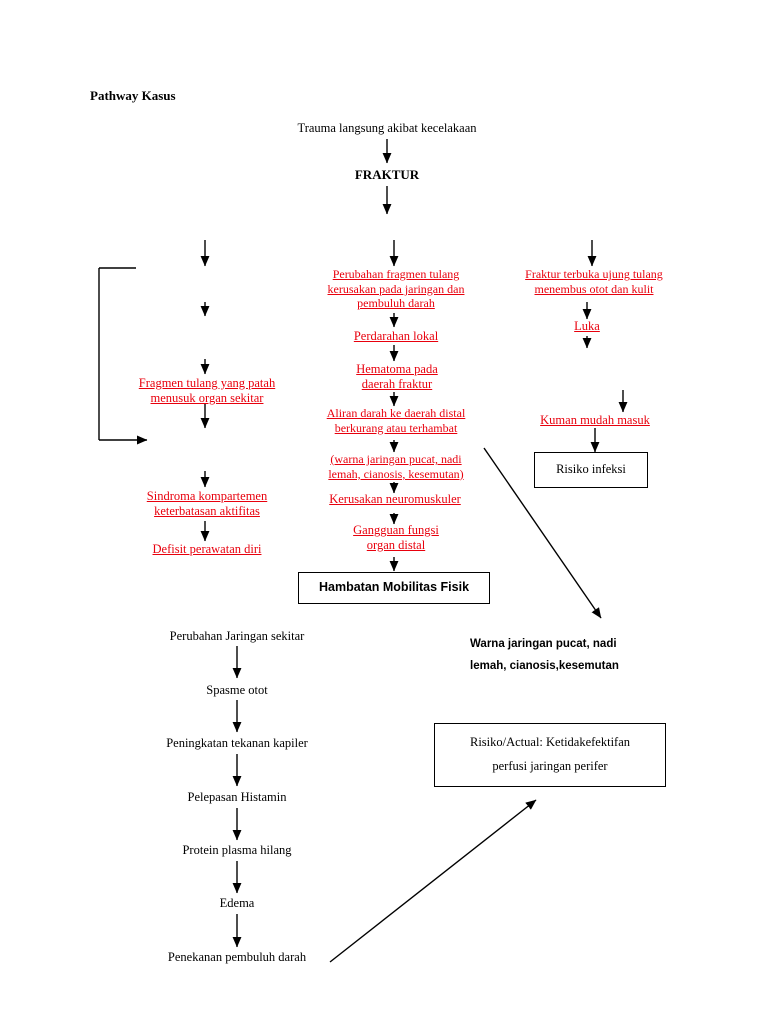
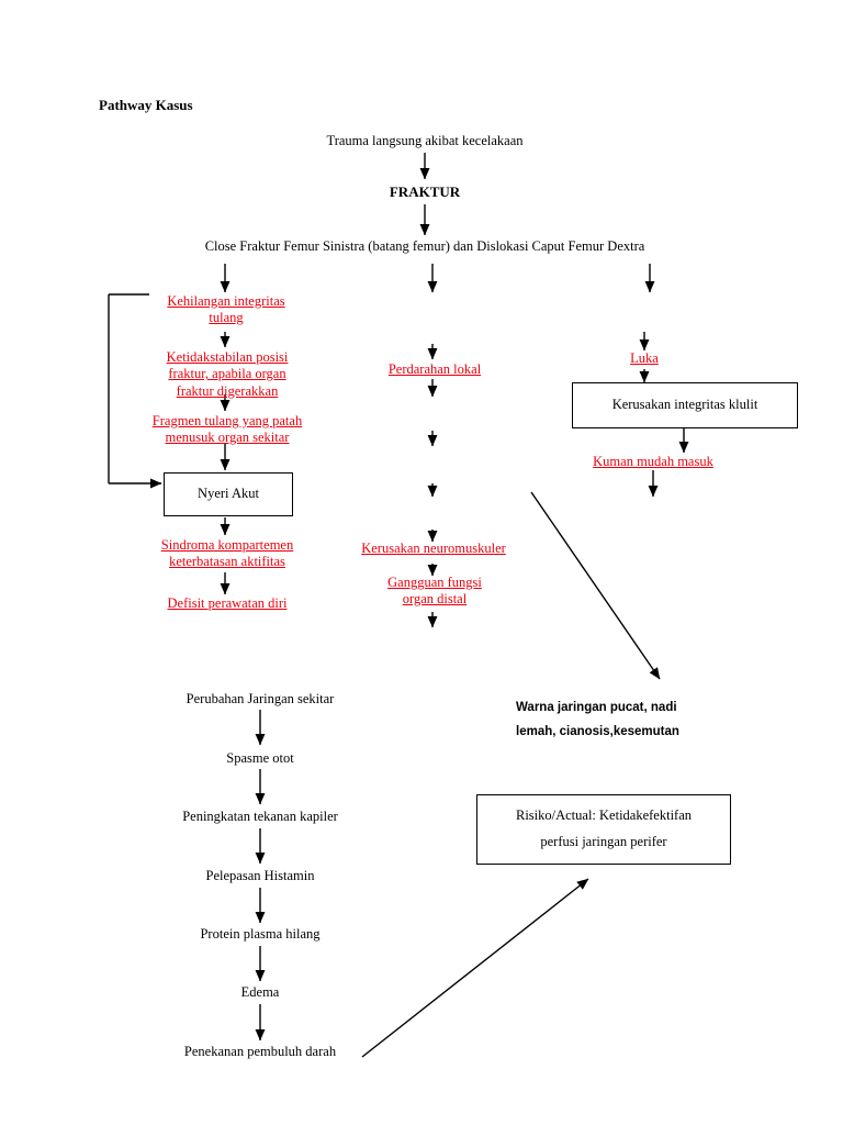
  Pathway Kasus
  Trauma langsung akibat kecelakaan
  FRAKTUR
+ Close Fraktur Femur Sinistra (batang femur) dan Dislokasi Caput Femur Dextra
+ Kehilangan integritas
+ tulang
+ Ketidakstabilan posisi
+ fraktur, apabila organ
+ fraktur digerakkan
  Fragmen tulang yang patah
  menusuk organ sekitar
+ Nyeri Akut
  Sindroma kompartemen
  keterbatasan aktifitas
  Defisit perawatan diri
- Perubahan fragmen tulang
- kerusakan pada jaringan dan
- pembuluh darah
  Perdarahan lokal
- Hematoma pada
- daerah fraktur
- Aliran darah ke daerah distal
- berkurang atau terhambat
- (warna jaringan pucat, nadi
- lemah, cianosis, kesemutan)
  Kerusakan neuromuskuler
  Gangguan fungsi
  organ distal
- Hambatan Mobilitas Fisik
- Fraktur terbuka ujung tulang
- menembus otot dan kulit
  Luka
+ Kerusakan integritas klulit
  Kuman mudah masuk
- Risiko infeksi
  Warna jaringan pucat, nadi
  lemah, cianosis,kesemutan
  Risiko/Actual: Ketidakefektifan
  perfusi jaringan perifer
  Perubahan Jaringan sekitar
  Spasme otot
  Peningkatan tekanan kapiler
  Pelepasan Histamin
  Protein plasma hilang
  Edema
  Penekanan pembuluh darah
